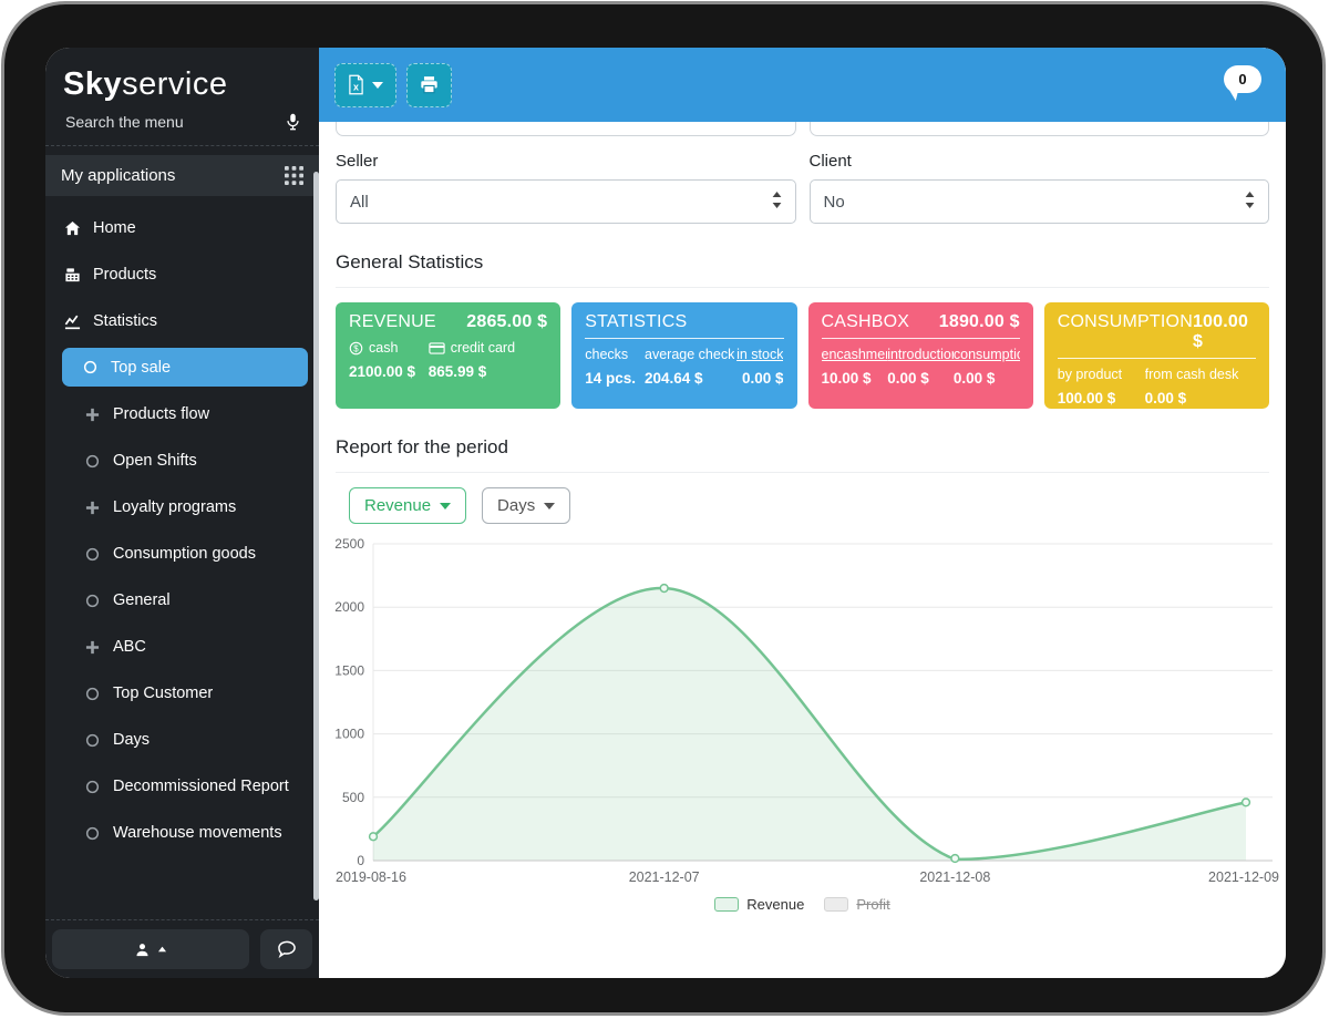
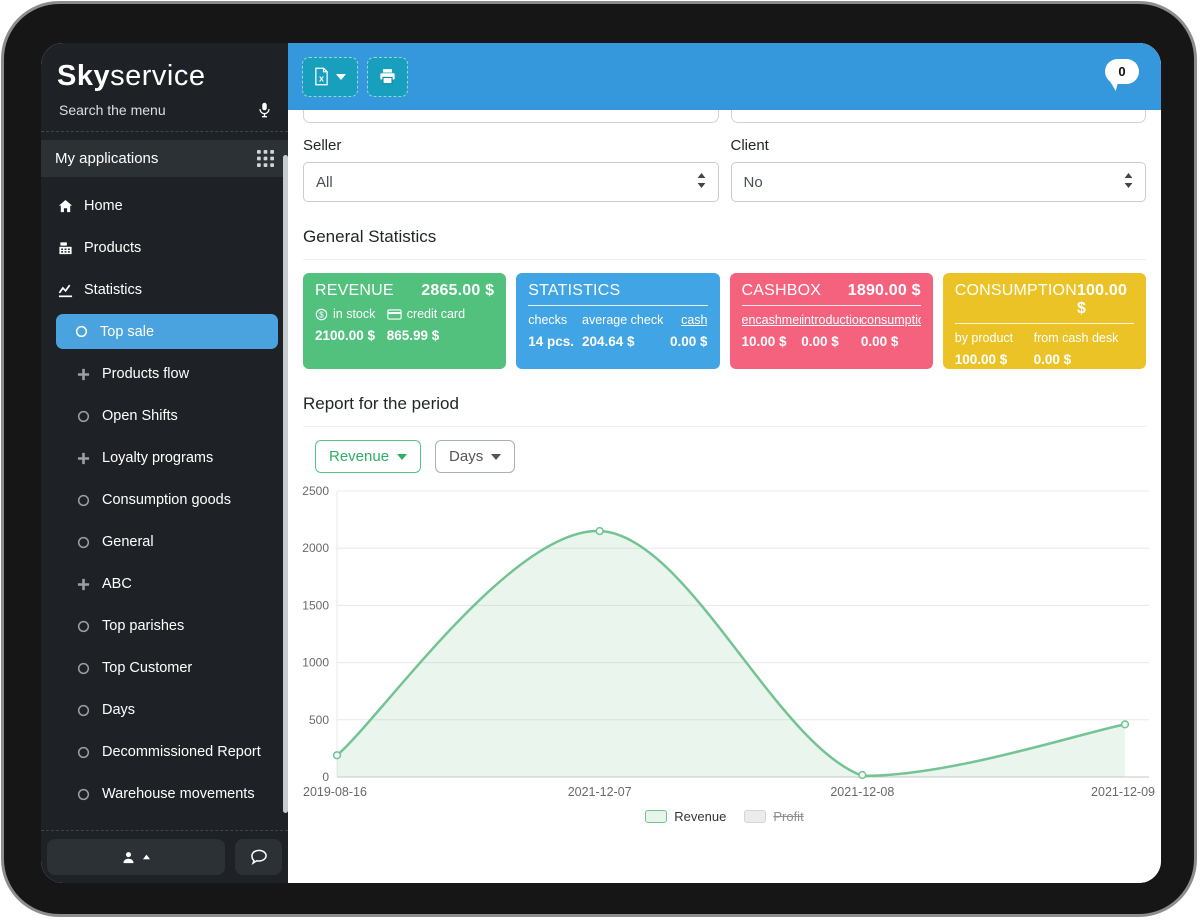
  Skyservice
  Search the menu
  My applications
  Home
  Products
  Statistics
  Top sale
  Products flow
  Open Shifts
  Loyalty programs
  Consumption goods
  General
  ABC
+ Top parishes
  Top Customer
  Days
  Decommissioned Report
  Warehouse movements
  x
  0
  Seller
  All
  Client
  No
  General Statistics
  REVENUE
  2865.00 $
  $
- cash
+ in stock
  credit card
  2100.00 $
  865.99 $
  STATISTICS
  checks
  average check
- in stock
+ cash
  14 pcs.
  204.64 $
  0.00 $
  CASHBOX
  1890.00 $
  encashme
  introductio
  consumpti
  10.00 $
  0.00 $
  0.00 $
  CONSUMPTION
  100.00 $
  by product
  from cash desk
  100.00 $
  0.00 $
  Report for the period
  Revenue
  Days
  0
  500
  1000
  1500
  2000
  2500
  2019-08-16
  2021-12-07
  2021-12-08
  2021-12-09
  Revenue
  Profit
